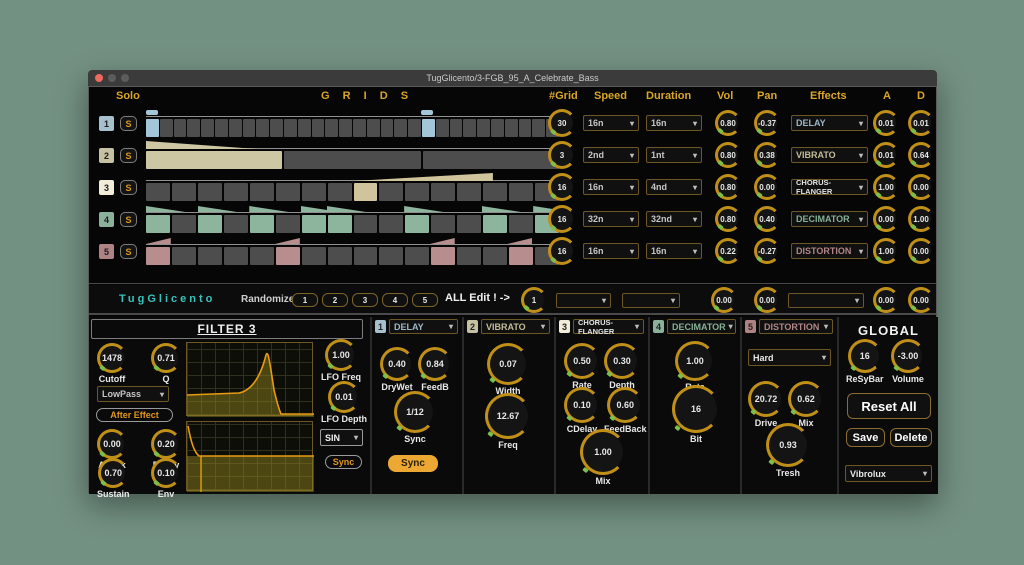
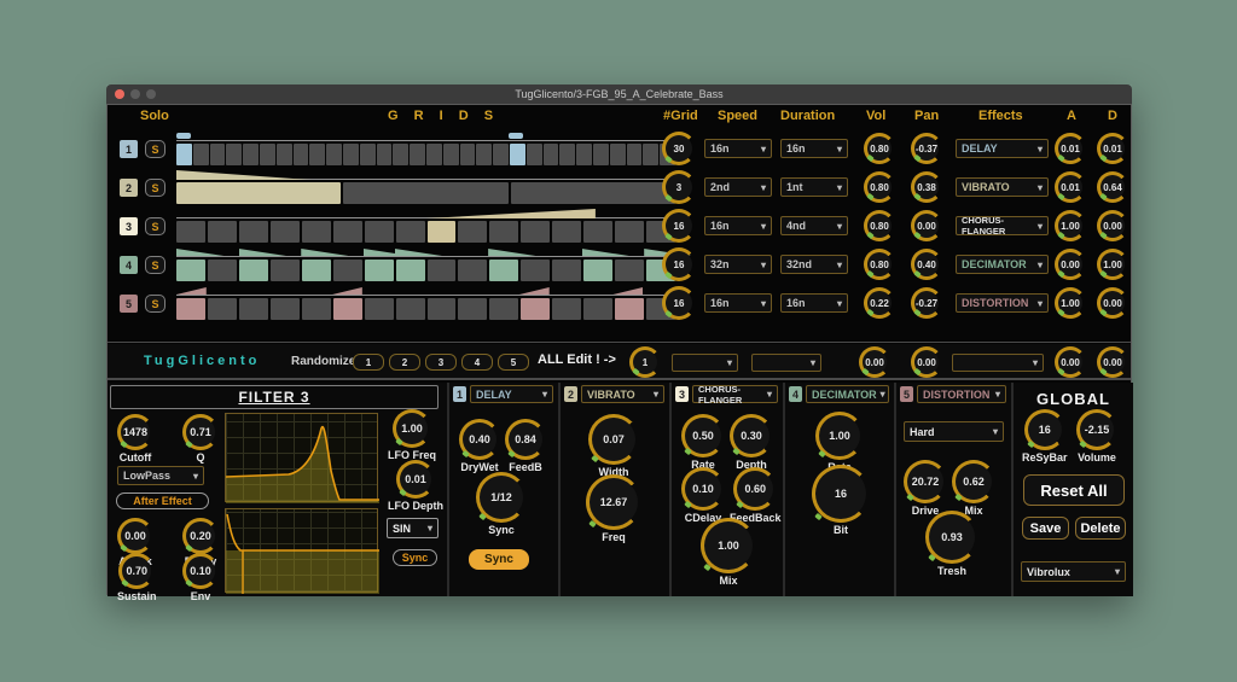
  TugGlicento/3-FGB_95_A_Celebrate_Bass
  Solo
  G R I D S
  #Grid
  Speed
  Duration
  Vol
  Pan
  Effects
  A
  D
  1
  S
  30
  16n
  ▾
  16n
  ▾
  0.80
  -0.37
  DELAY
  ▾
  0.01
  0.01
  2
  S
  3
  2nd
  ▾
  1nt
  ▾
  0.80
  0.38
  VIBRATO
  ▾
  0.01
  0.64
  3
  S
  16
  16n
  ▾
  4nd
  ▾
  0.80
  0.00
  CHORUS-FLANGER
  ▾
  1.00
  0.00
  4
  S
  16
  32n
  ▾
  32nd
  ▾
  0.80
  0.40
  DECIMATOR
  ▾
  0.00
  1.00
  5
  S
  16
  16n
  ▾
  16n
  ▾
  0.22
  -0.27
  DISTORTION
  ▾
  1.00
  0.00
  TugGlicento
  Randomiz
  ALL Edit ! ->
  1
  2
  3
  4
  5
  1
  ▾
  ▾
  0.00
  0.00
  ▾
  0.00
  0.00
  FILTER 3
  1478
  Cutoff
  0.71
  Q
  LowPass
  ▾
  After Effect
  0.00
  0.20
  0.70
  Sustain
  0.10
  Env
  1.00
  LFO Freq
  0.01
  LFO Depth
  SIN
  ▾
  Sync
  1
  DELAY
  ▾
  0.40
  DryWet
  0.84
  FeedB
  1/12
  Sync
  Sync
  2
  VIBRATO
  ▾
  0.07
  Width
  12.67
  Freq
  3
  CHORUS-FLANGER
  ▾
  0.50
  Rate
  0.30
  Depth
  0.10
  CDelay
  0.60
  eedBack
  1.00
  Mix
  4
  DECIMATOR
  ▾
  1.00
  16
  Bit
  5
  DISTORTION
  ▾
  Hard
  ▾
  20.72
  Drive
  0.62
  Mix
  0.93
  Tresh
  GLOBAL
  16
  ReSyBar
- -3.00
+ -2.15
  Volume
  Reset All
  Save
  Delete
  Vibrolux
  ▾
